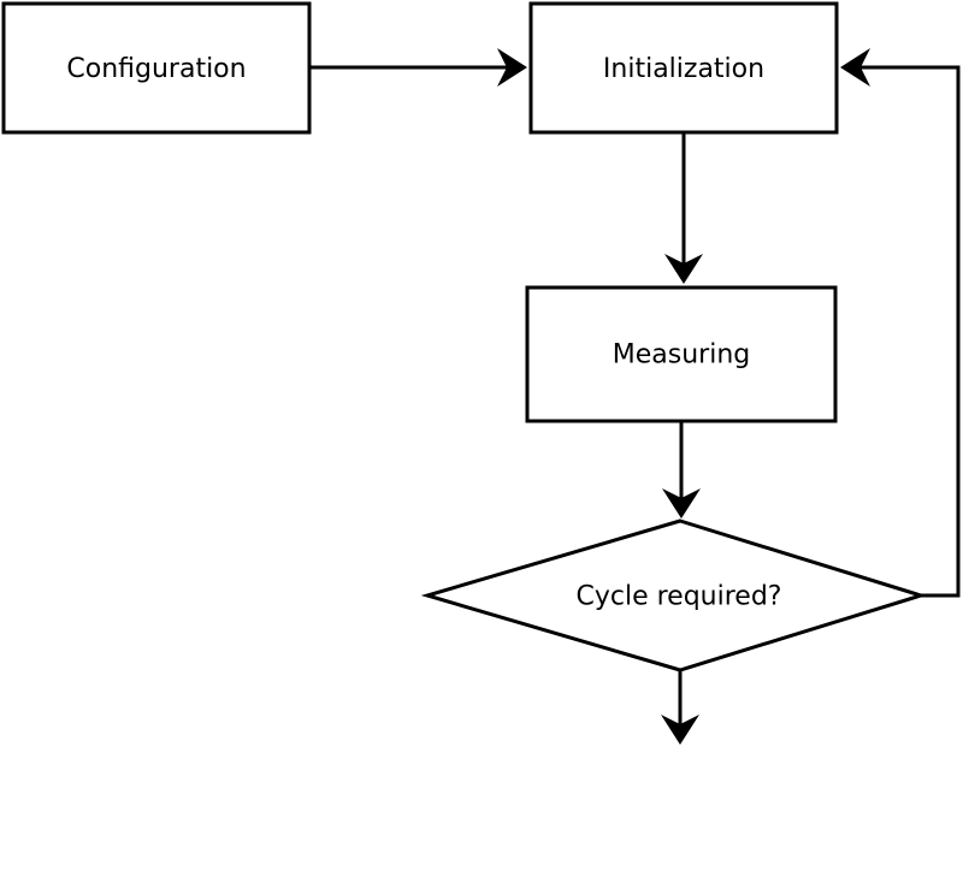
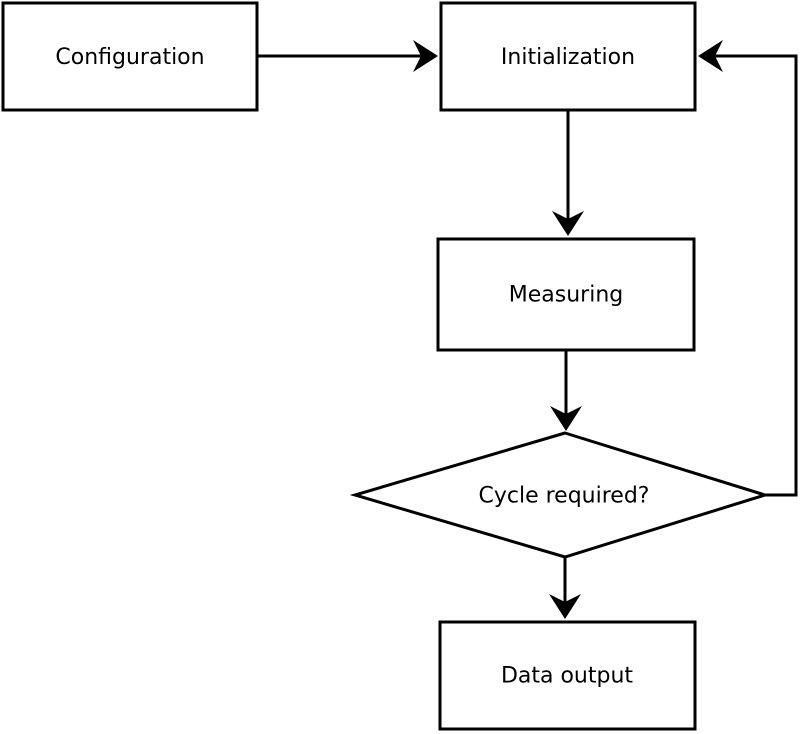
  Configuration
  Initialization
  Measuring
  Cycle required?
+ Data output
